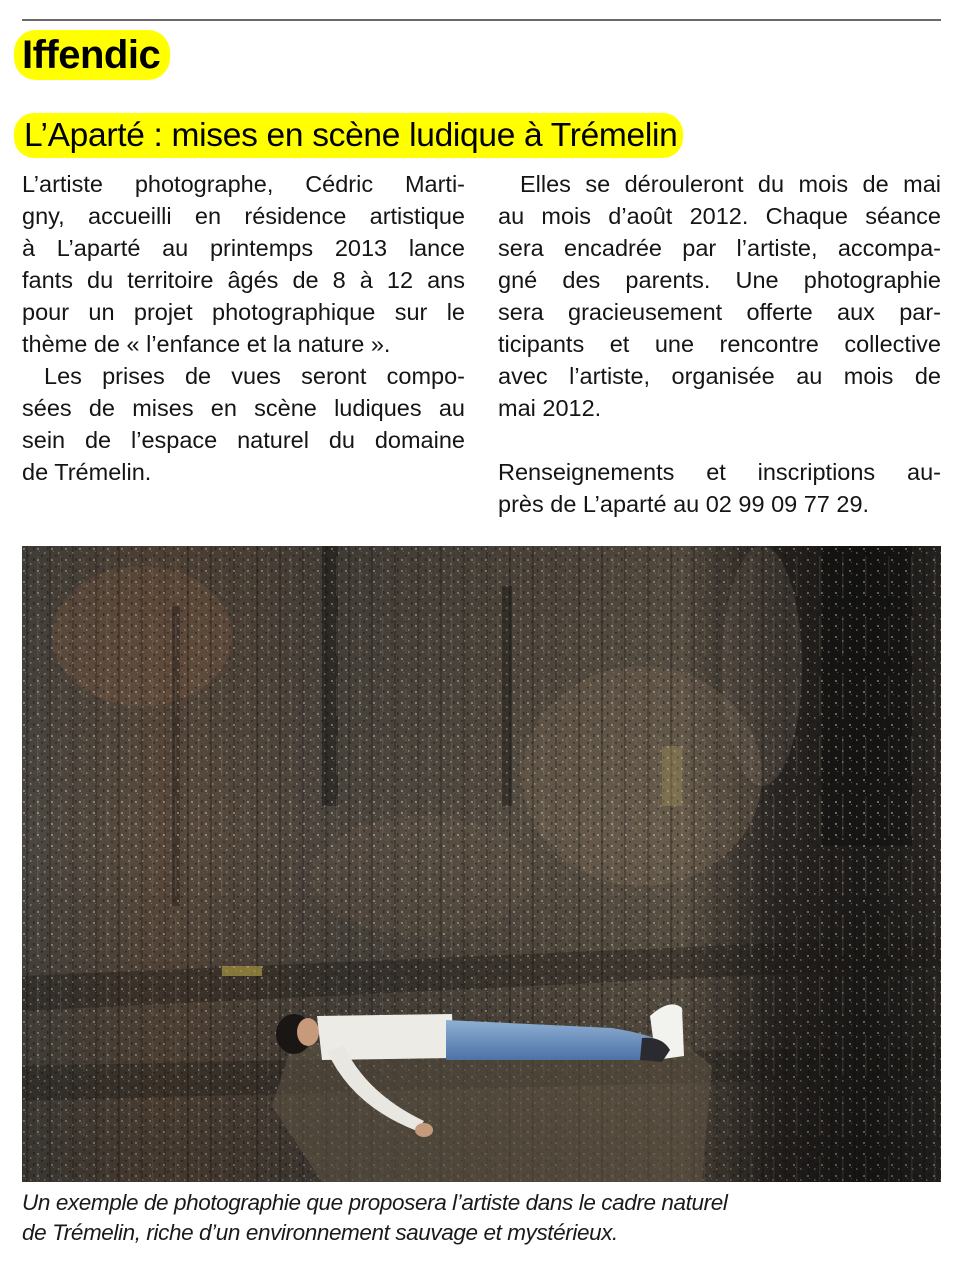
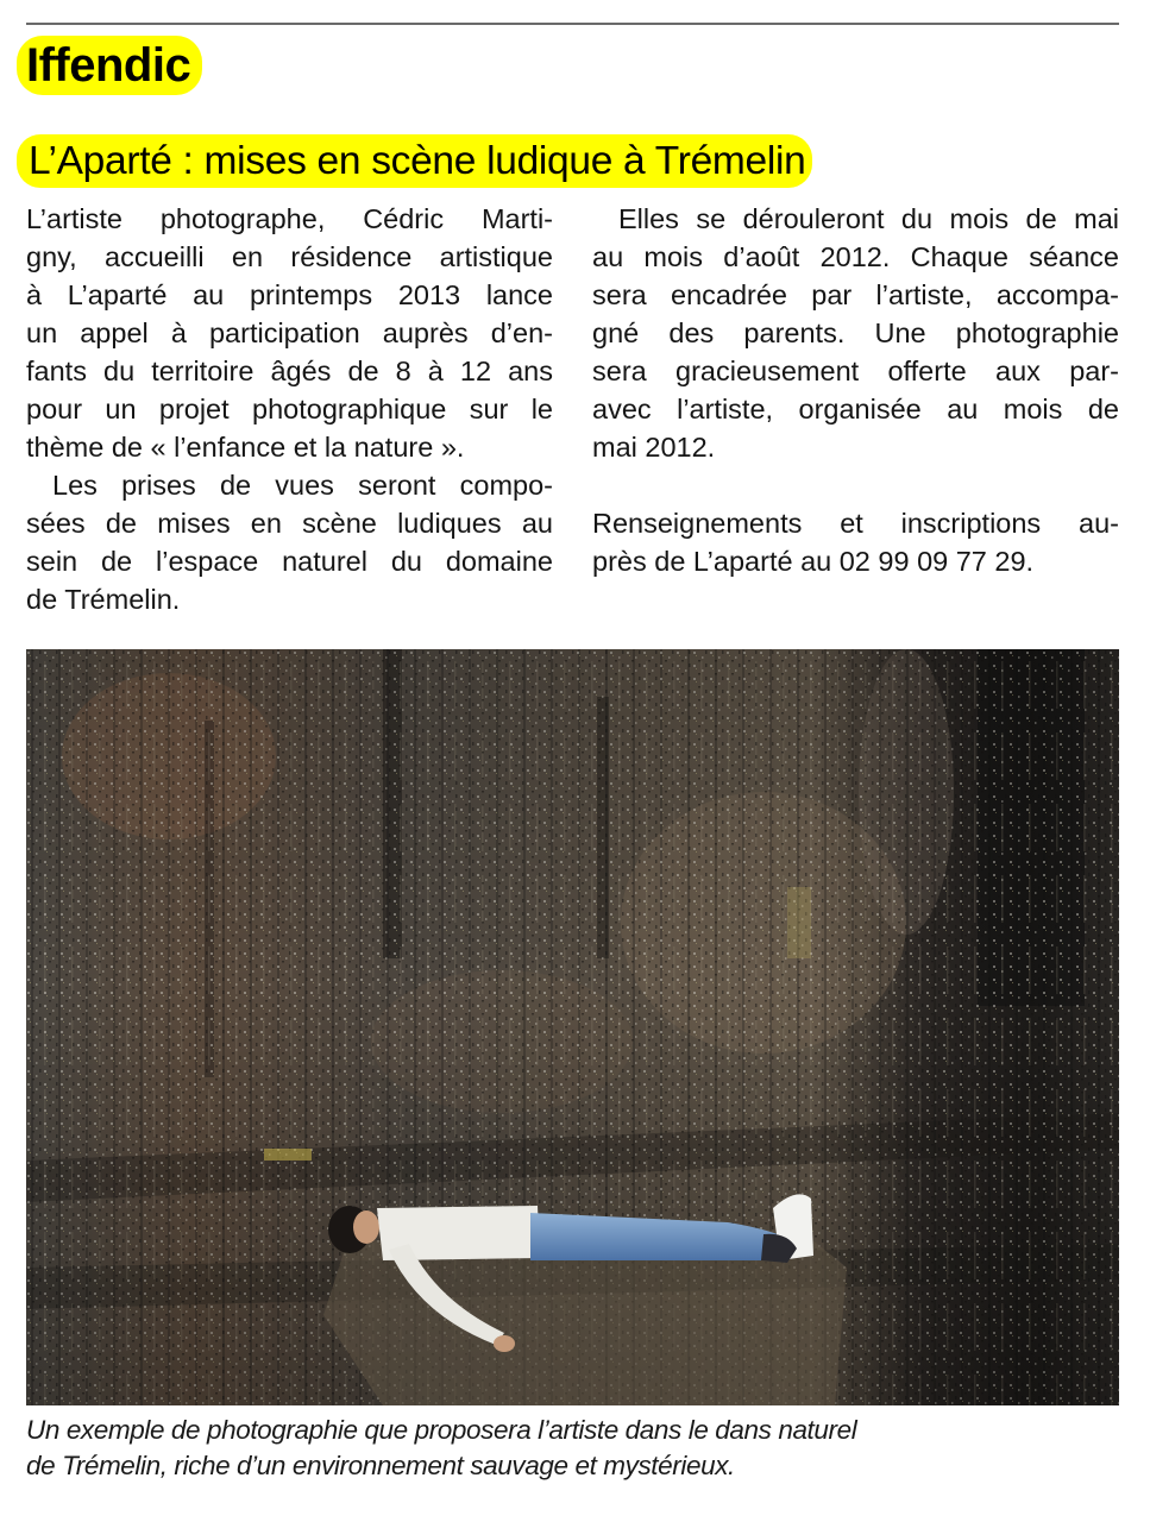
  Iffendic
  L’Aparté : mises en scène ludique à Trémelin
  L’artiste photographe, Cédric Marti-
  gny, accueilli en résidence artistique
  à L’aparté au printemps 2013 lance
+ un appel à participation auprès d’en-
  fants du territoire âgés de 8 à 12 ans
  pour un projet photographique sur le
  thème de « l’enfance et la nature ».
  Les prises de vues seront compo-
  sées de mises en scène ludiques au
  sein de l’espace naturel du domaine
  de Trémelin.
  Elles se dérouleront du mois de mai
  au mois d’août 2012. Chaque séance
  sera encadrée par l’artiste, accompa-
  gné des parents. Une photographie
  sera gracieusement offerte aux par-
- ticipants et une rencontre collective
  avec l’artiste, organisée au mois de
  mai 2012.
  Renseignements et inscriptions au-
  près de L’aparté au 02 99 09 77 29.
- Un exemple de photographie que proposera l’artiste dans le cadre naturel
+ Un exemple de photographie que proposera l’artiste dans le dans naturel
  de Trémelin, riche d’un environnement sauvage et mystérieux.
